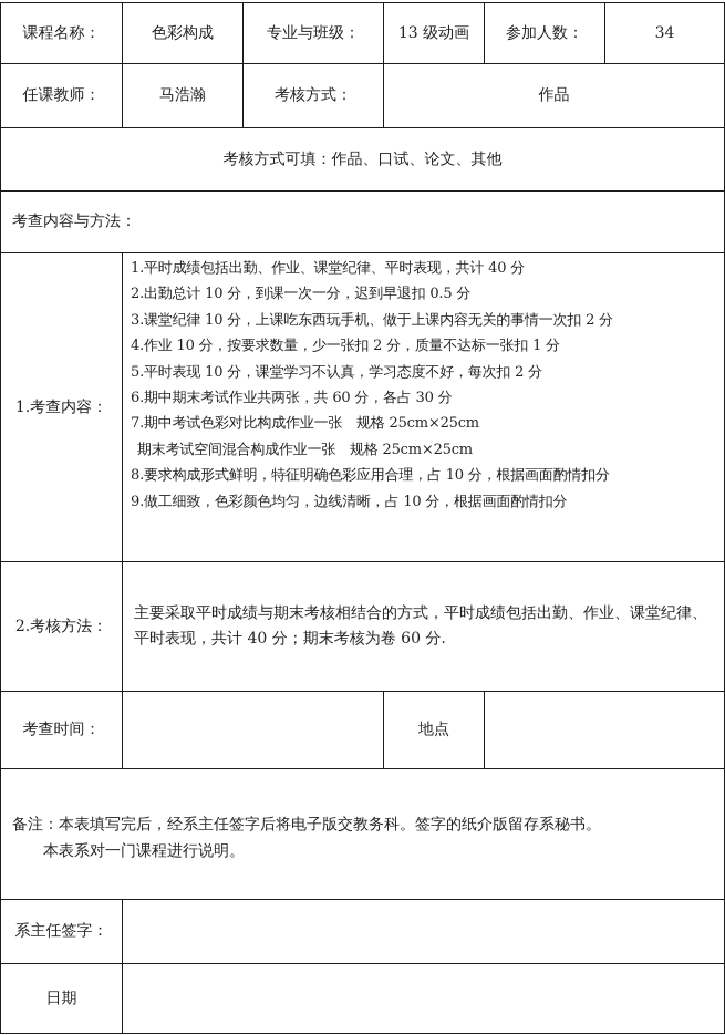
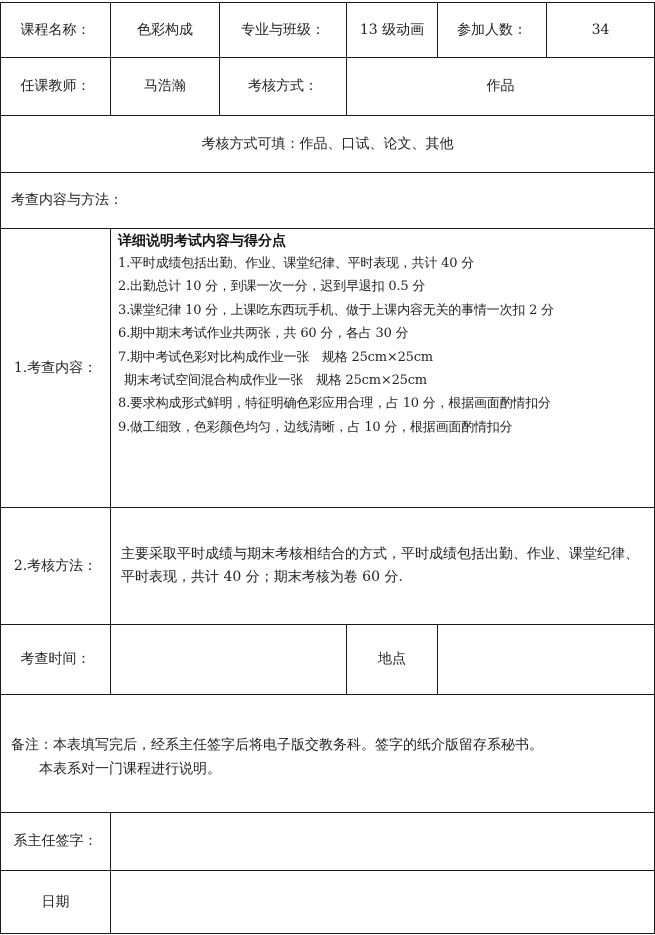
  课程名称：
  色彩构成
  专业与班级：
  13 级动画
  参加人数：
  34
  任课教师：
  马浩瀚
  考核方式：
  作品
  考核方式可填：作品、口试、论文、其他
  考查内容与方法：
  1.考查内容：
+ 详细说明考试内容与得分点
  1.平时成绩包括出勤、作业、课堂纪律、平时表现，共计 40 分
  2.出勤总计 10 分，到课一次一分，迟到早退扣 0.5 分
  3.课堂纪律 10 分，上课吃东西玩手机、做于上课内容无关的事情一次扣 2 分
- 4.作业 10 分，按要求数量，少一张扣 2 分，质量不达标一张扣 1 分
- 5.平时表现 10 分，课堂学习不认真，学习态度不好，每次扣 2 分
  6.期中期末考试作业共两张，共 60 分，各占 30 分
  7.期中考试色彩对比构成作业一张 规格 25cm×25cm
  期末考试空间混合构成作业一张 规格 25cm×25cm
  8.要求构成形式鲜明，特征明确色彩应用合理，占 10 分，根据画面酌情扣分
  9.做工细致，色彩颜色均匀，边线清晰，占 10 分，根据画面酌情扣分
  2.考核方法：
  主要采取平时成绩与期末考核相结合的方式，平时成绩包括出勤、作业、课堂纪律、平时表现，共计 40 分；期末考核为卷 60 分.
  考查时间：
  地点
  备注：本表填写完后，经系主任签字后将电子版交教务科。签字的纸介版留存系秘书。
  本表系对一门课程进行说明。
  系主任签字：
  日期
